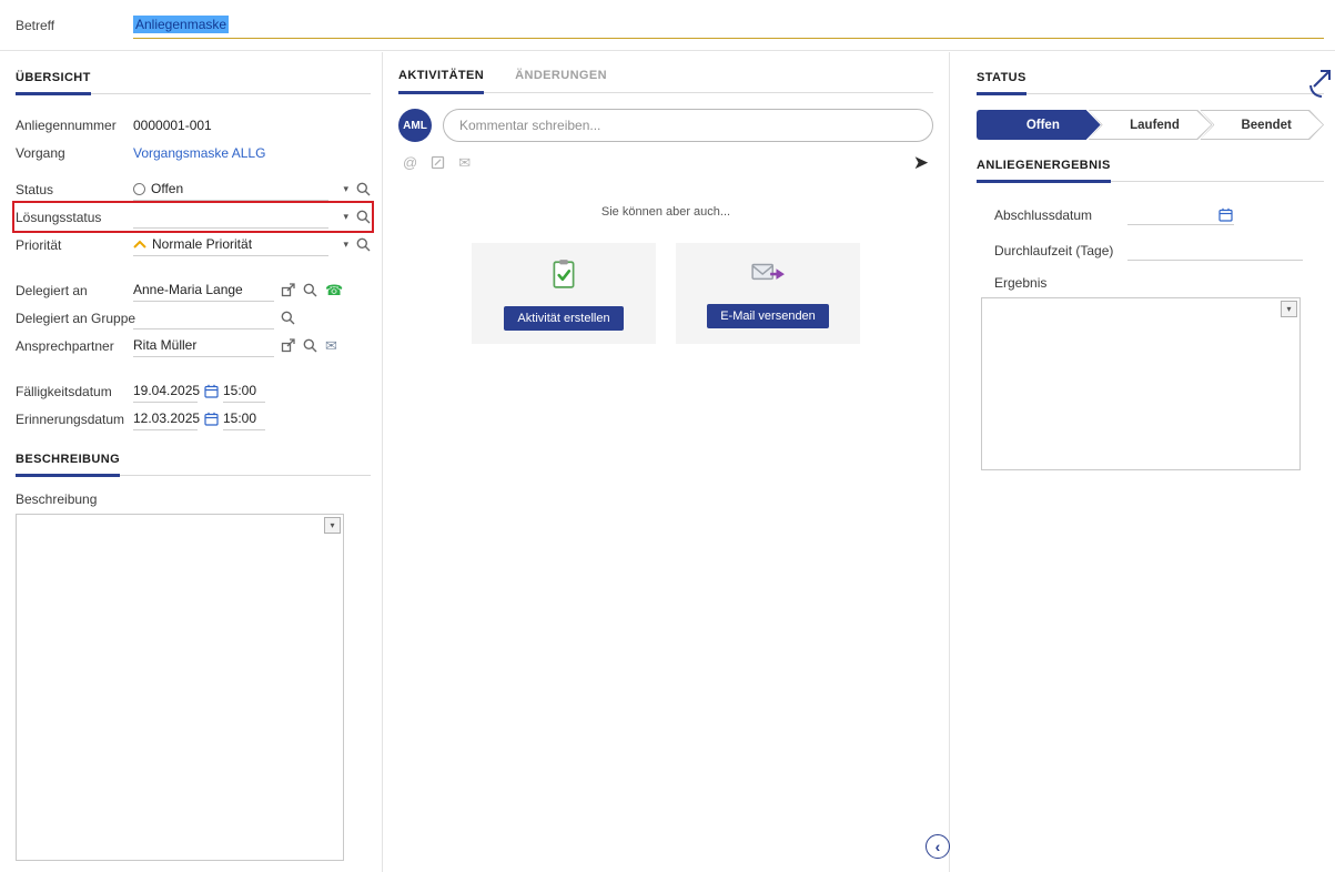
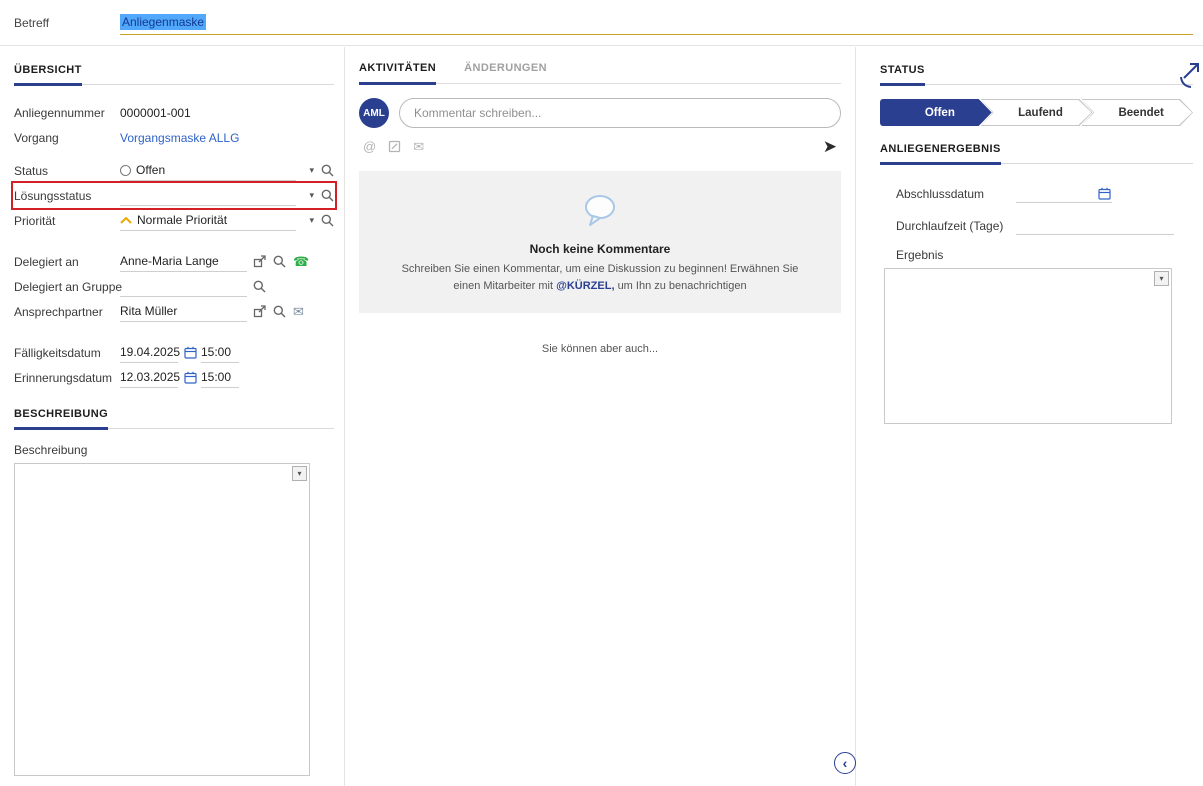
  Betreff
  Anliegenmaske
  ÜBERSICHT
  Anliegennummer
  0000001-001
  Vorgang
  Vorgangsmaske ALLG
  Status
  Offen
  ▾
  Lösungsstatus
  ▾
  Priorität
  Normale Priorität
  ▾
  Delegiert an
  Anne-Maria Lange
  ☎
  Delegiert an Gruppe
  Ansprechpartner
  Rita Müller
  ✉
  Fälligkeitsdatum
  19.04.2025
  15:00
  Erinnerungsdatum
  12.03.2025
  15:00
  BESCHREIBUNG
  Beschreibung
  ▾
  AKTIVITÄTEN
  ÄNDERUNGEN
  AML
  Kommentar schreiben...
  @
  ✉
  ➤
+ Noch keine Kommentare
+ Schreiben Sie einen Kommentar, um eine Diskussion zu beginnen! Erwähnen Sie einen Mitarbeiter mit @KÜRZEL, um Ihn zu benachrichtigen
  Sie können aber auch...
- Aktivität erstellen
- E-Mail versenden
  ‹
  STATUS
  Offen
  Laufend
  Beendet
  ANLIEGENERGEBNIS
  Abschlussdatum
  Durchlaufzeit (Tage)
  Ergebnis
  ▾
